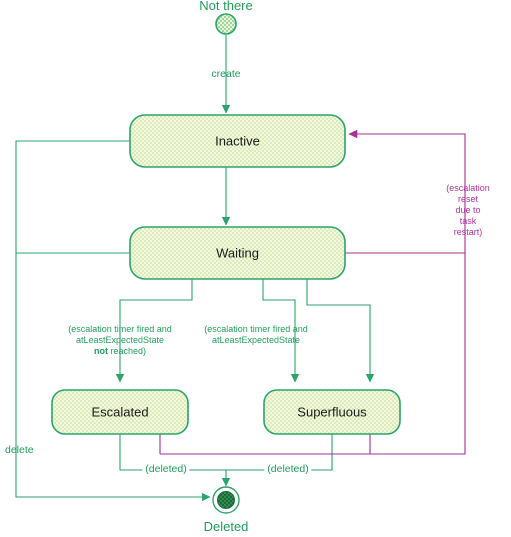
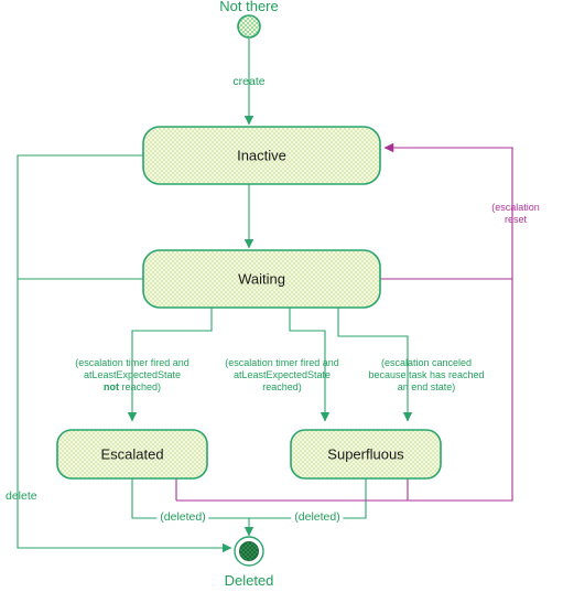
  Not there
  Deleted
  Inactive
  Waiting
  Escalated
  Superfluous
  create
  (escalation reset
- due to task restart)
  (escalation timer fired and
  atLeastExpectedState
  not reached)
  (escalation timer fired and
  atLeastExpectedState
+ reached)
+ (escalation canceled
+ because task has reached
+ an end state)
  delete
  (deleted)
  (deleted)
